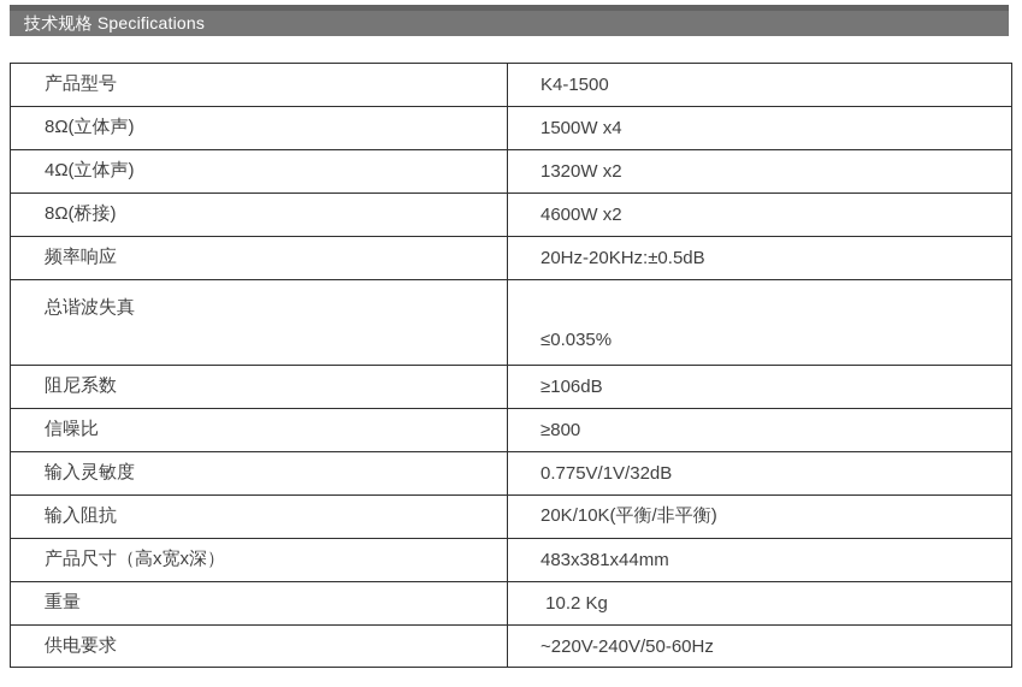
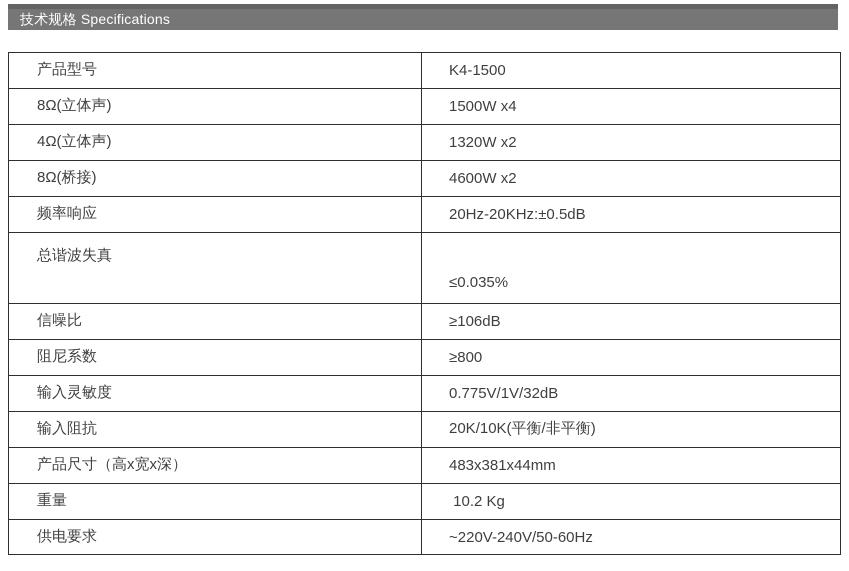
  技术规格 Specifications
  产品型号
  K4-1500
  8Ω(立体声)
  1500W x4
  4Ω(立体声)
  1320W x2
  8Ω(桥接)
  4600W x2
  频率响应
  20Hz-20KHz:±0.5dB
  总谐波失真
  ≤0.035%
- 阻尼系数
+ 信噪比
  ≥106dB
- 信噪比
+ 阻尼系数
  ≥800
  输入灵敏度
  0.775V/1V/32dB
  输入阻抗
  20K/10K(平衡/非平衡)
  产品尺寸（高x宽x深）
  483x381x44mm
  重量
  10.2 Kg
  供电要求
  ~220V-240V/50-60Hz
